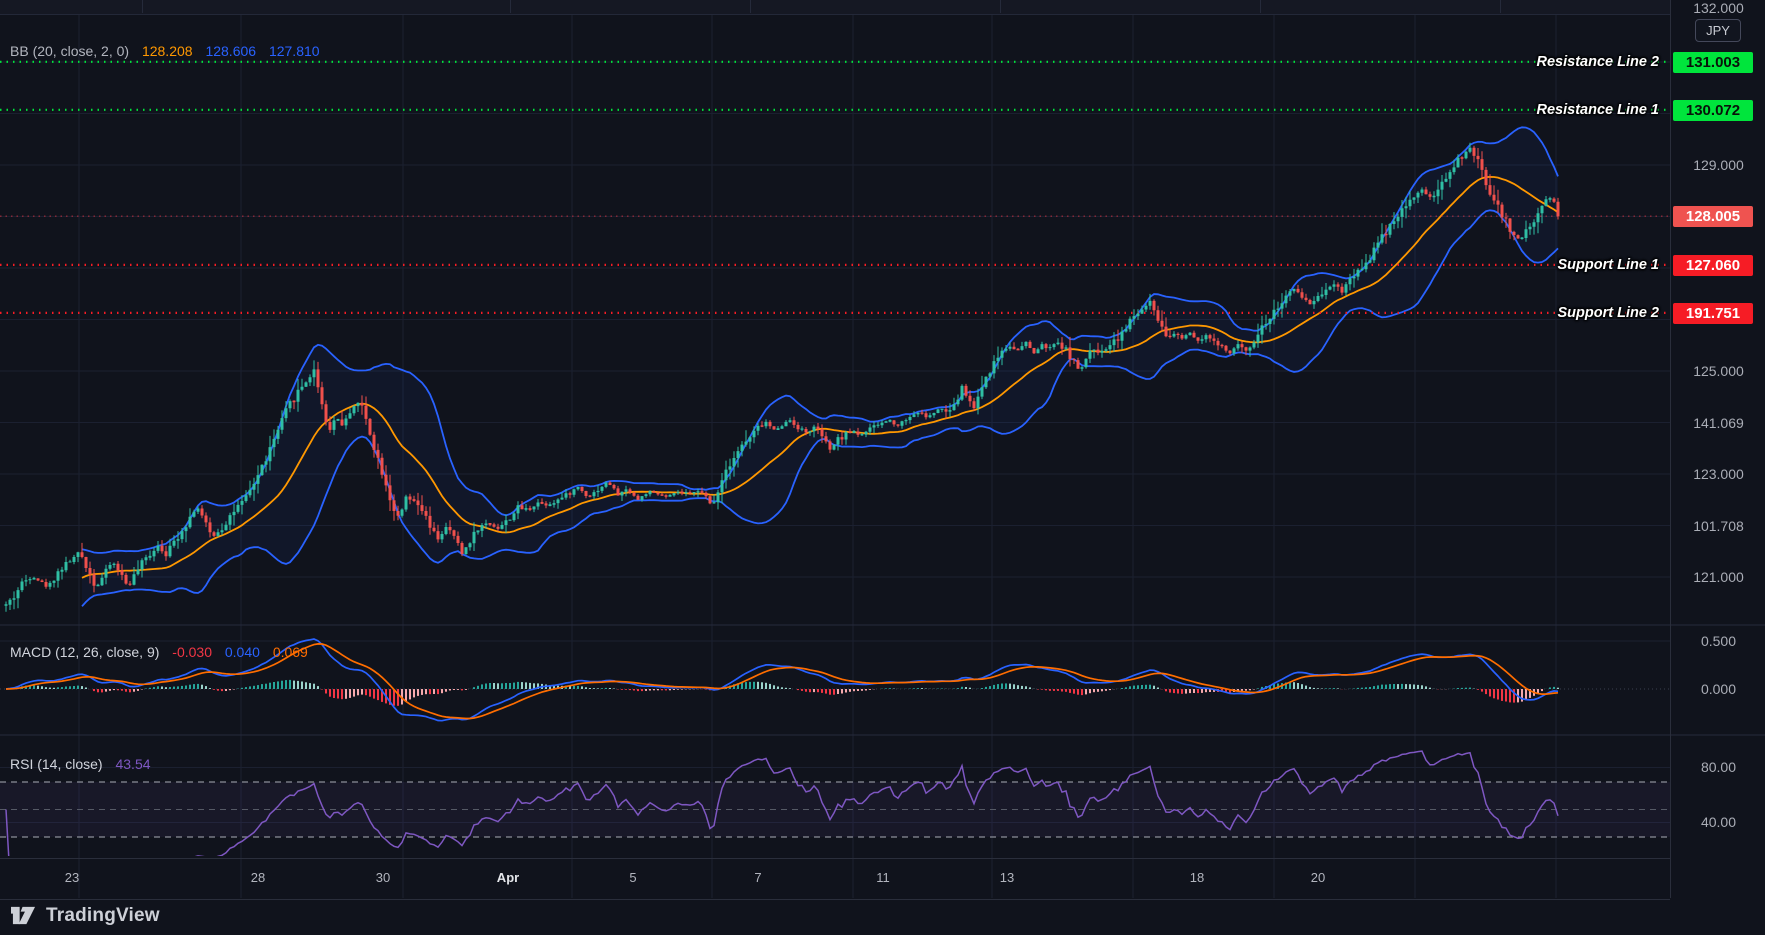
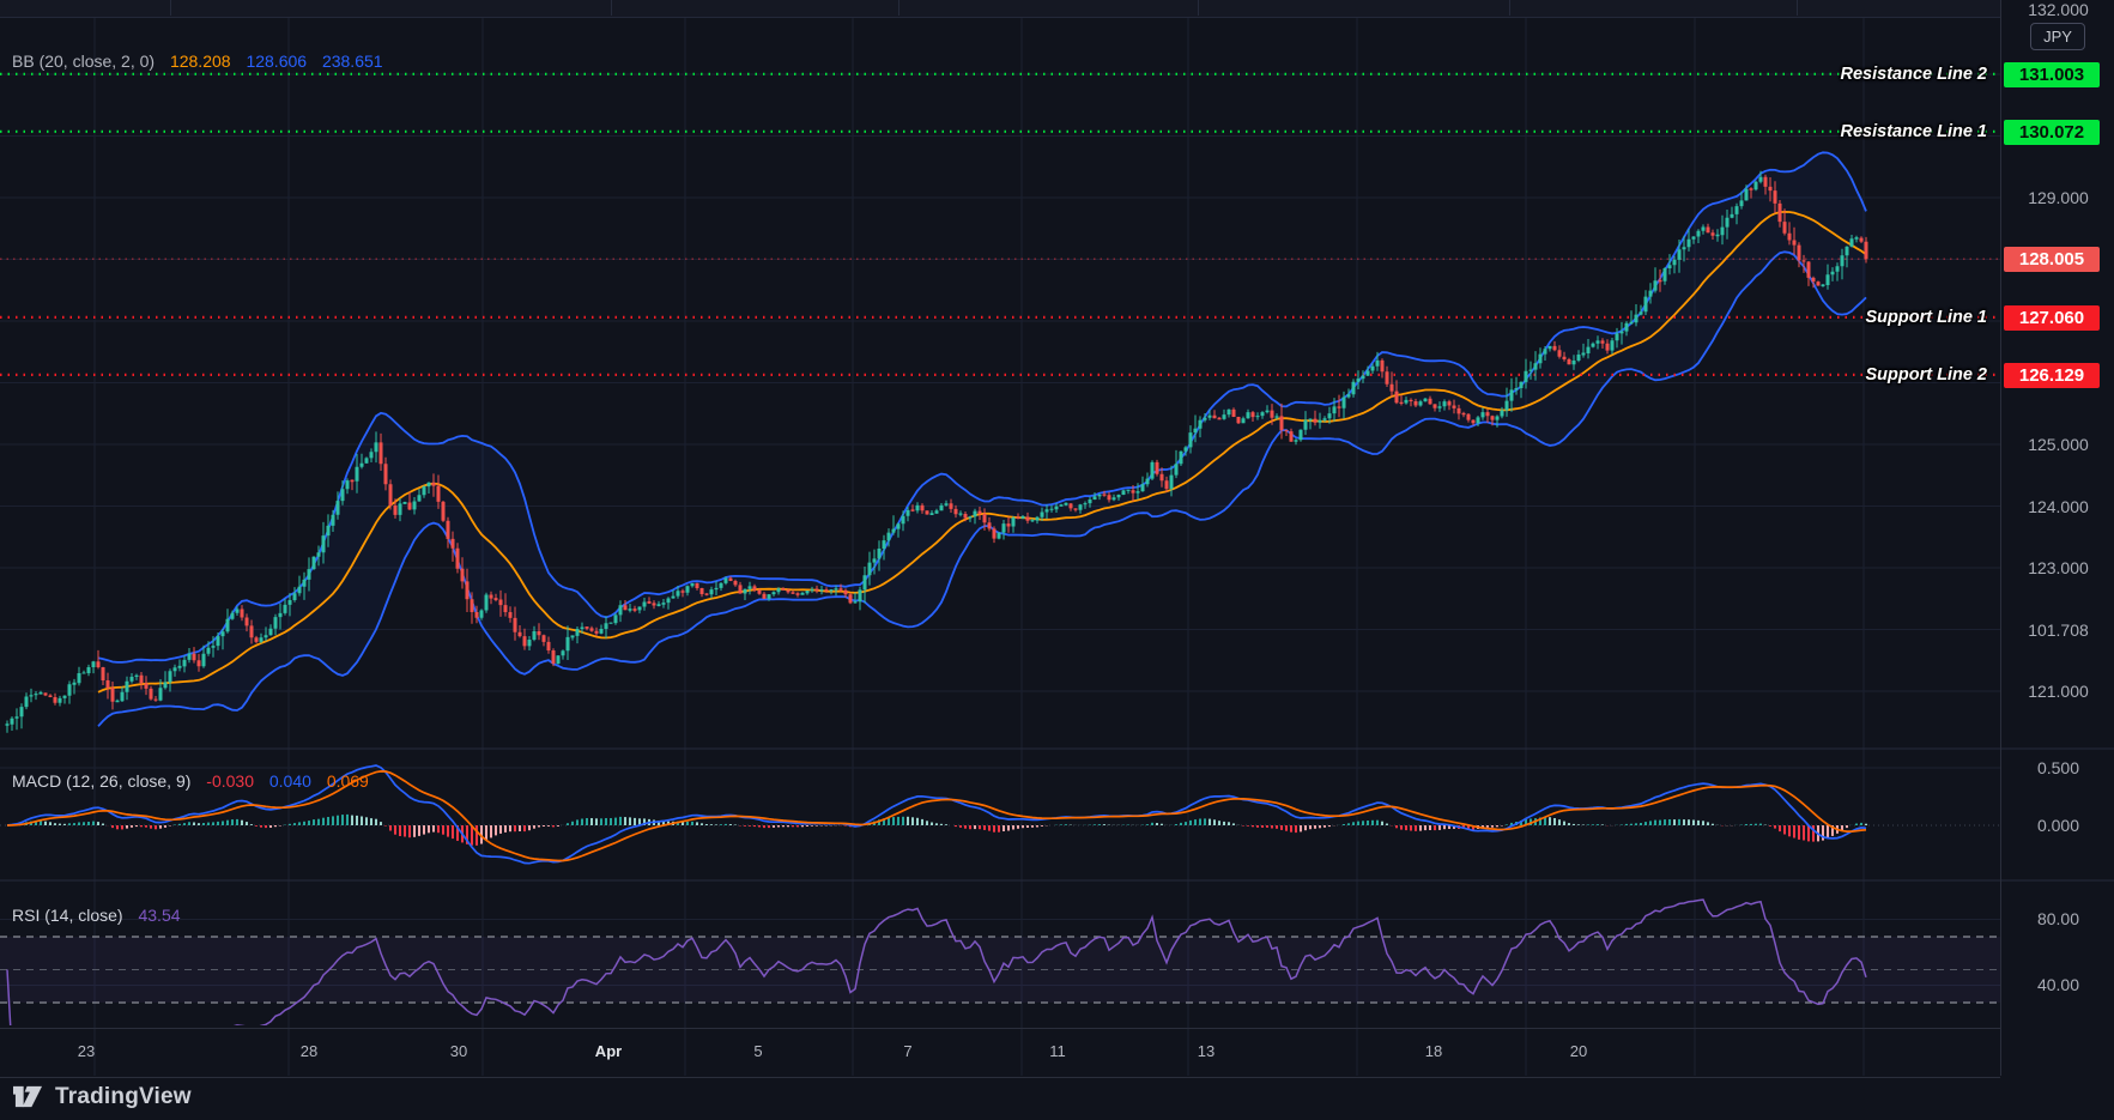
- BB (20, close, 2, 0) 128.208 128.606 127.810
+ BB (20, close, 2, 0) 128.208 128.606 238.651
  MACD (12, 26, close, 9) -0.030 0.040 0.069
  RSI (14, close) 43.54
  Resistance Line 2
  Resistance Line 1
  Support Line 1
  Support Line 2
  JPY
  132.000
  129.000
  125.000
- 141.069
+ 124.000
  123.000
  101.708
  121.000
  0.500
  0.000
  80.00
  40.00
  131.003
  130.072
  128.005
  127.060
- 191.751
+ 126.129
  23
  28
  30
  Apr
  5
  7
  11
  13
  18
  20
  TradingView
